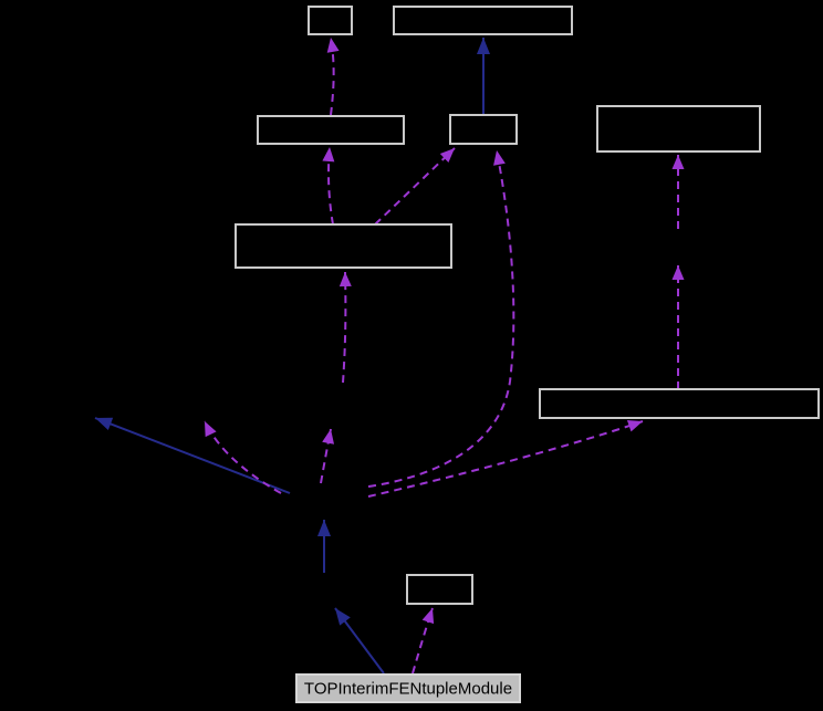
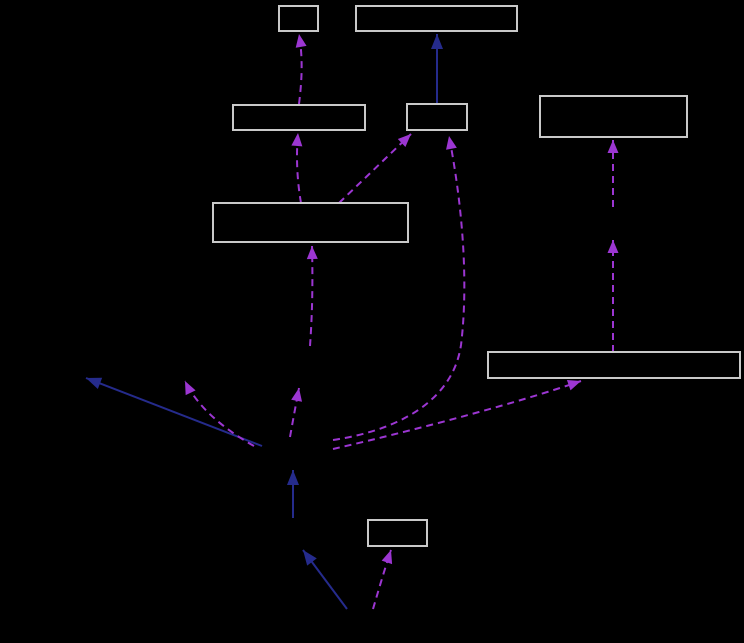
- TOPInterimFENtupleModule
